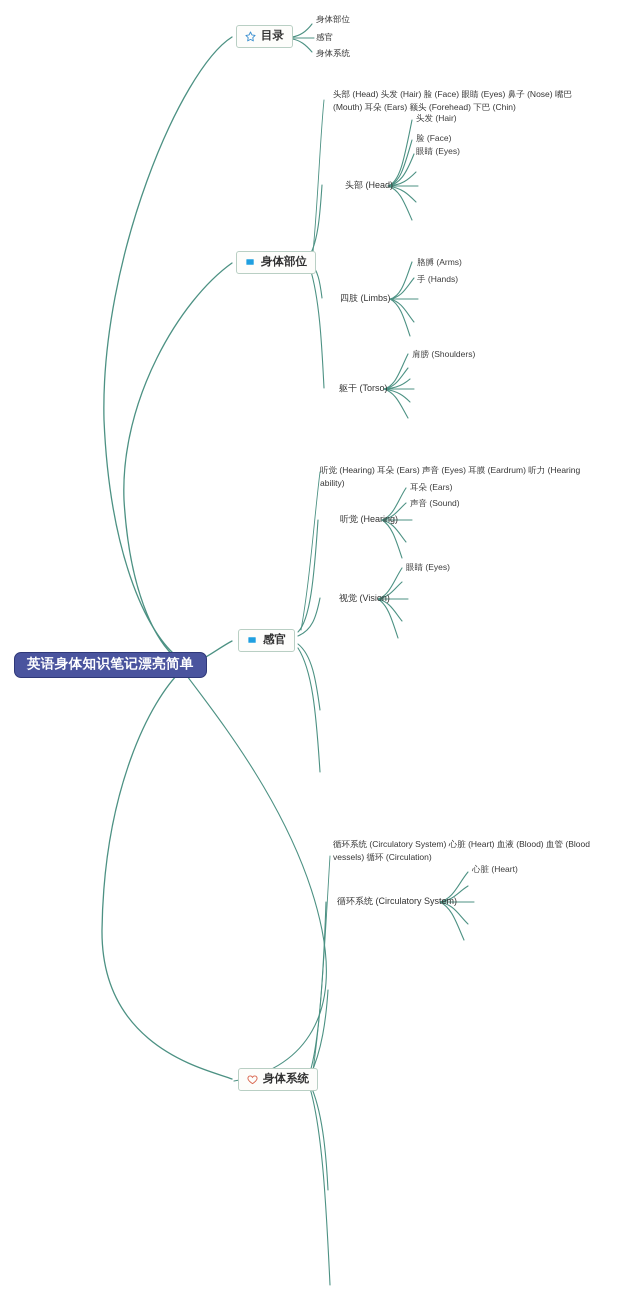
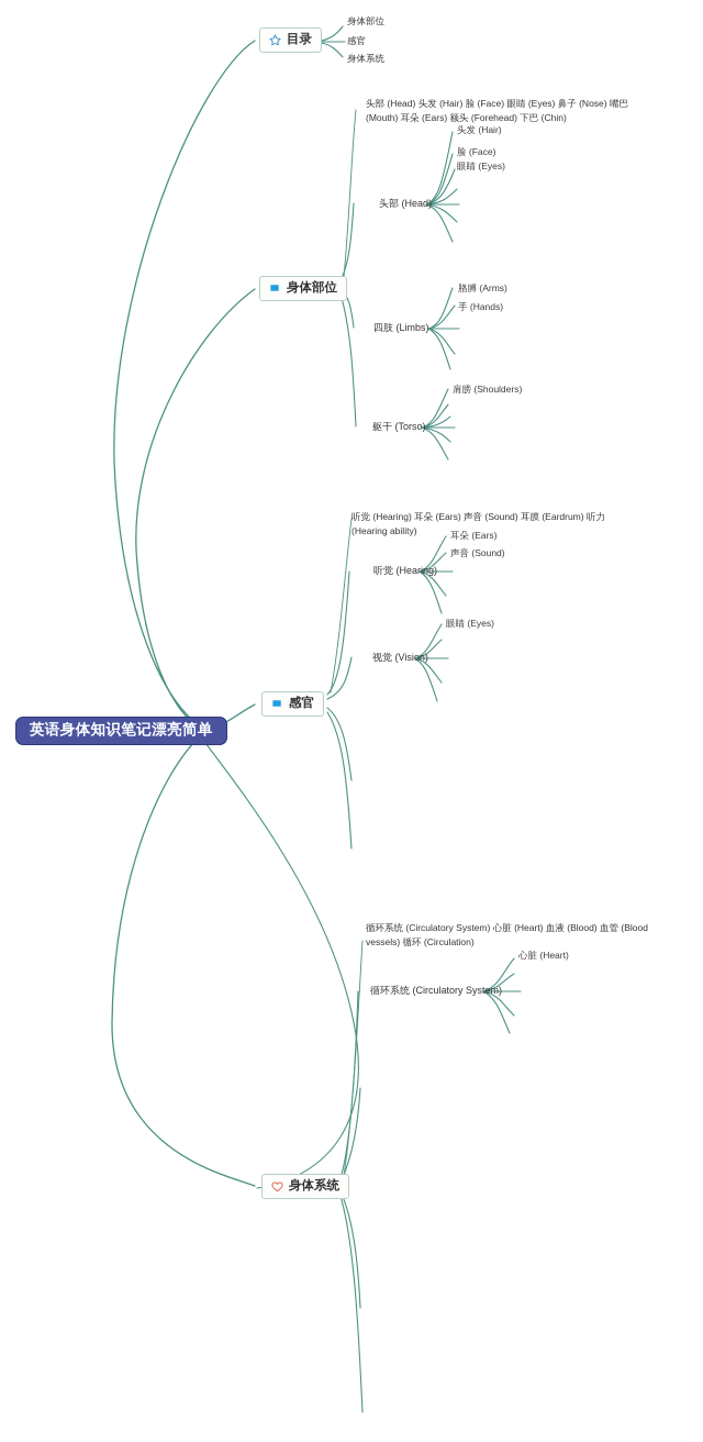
  英语身体知识笔记漂亮简单
  目录
  身体部位
  感官
  身体系统
  身体部位
  头部 (Head) 头发 (Hair) 脸 (Face) 眼睛 (Eyes) 鼻子 (Nose) 嘴巴 (Mouth) 耳朵 (Ears) 额头 (Forehead) 下巴 (Chin)
  头部 (Head)
  头发 (Hair)
  脸 (Face)
  眼睛 (Eyes)
  四肢 (Limbs)
  胳膊 (Arms)
  手 (Hands)
  躯干 (Torso)
  肩膀 (Shoulders)
  感官
- 听觉 (Hearing) 耳朵 (Ears) 声音 (Eyes) 耳膜 (Eardrum) 听力 (Hearing ability)
+ 听觉 (Hearing) 耳朵 (Ears) 声音 (Sound) 耳膜 (Eardrum) 听力 (Hearing ability)
  听觉 (Hearing)
  耳朵 (Ears)
  声音 (Sound)
  视觉 (Vision)
  眼睛 (Eyes)
  身体系统
  循环系统 (Circulatory System) 心脏 (Heart) 血液 (Blood) 血管 (Blood vessels) 循环 (Circulation)
  循环系统 (Circulatory System)
  心脏 (Heart)
